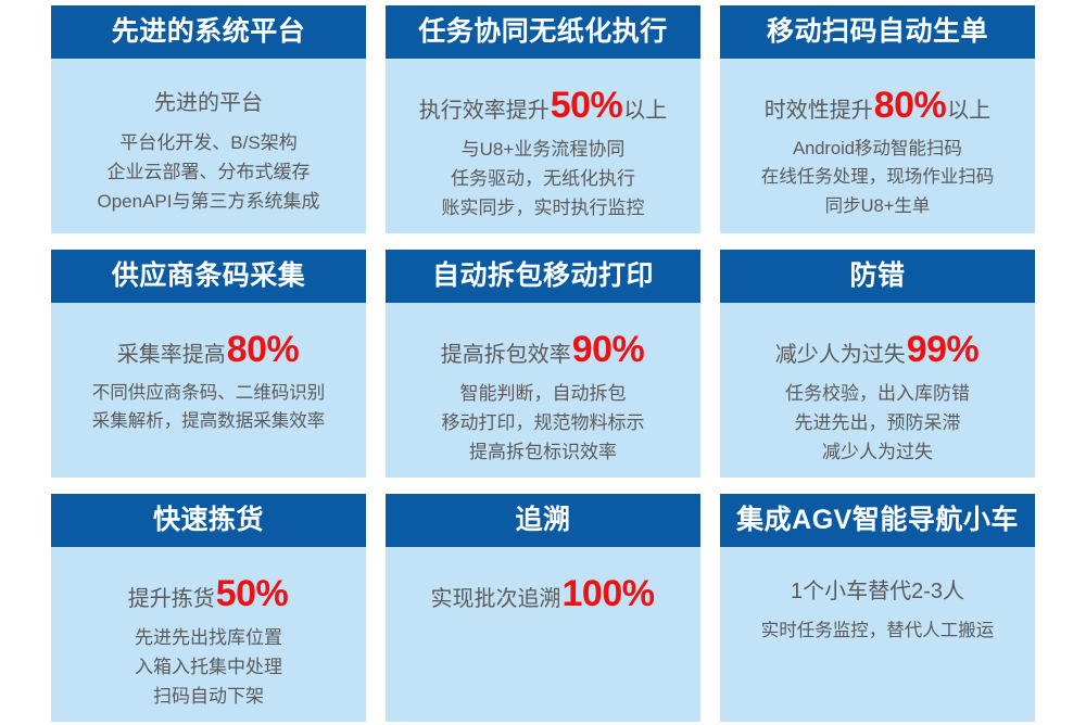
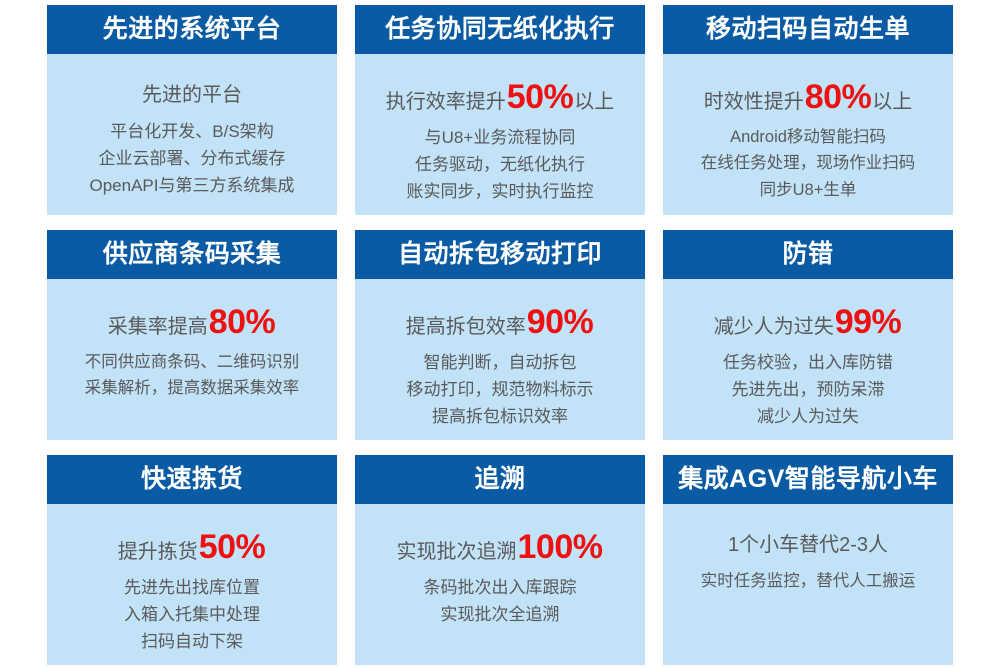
  先进的系统平台
  先进的平台
  平台化开发、B/S架构
  企业云部署、分布式缓存
  OpenAPI与第三方系统集成
  任务协同无纸化执行
  执行效率提升
  50%
  以上
  与U8+业务流程协同
  任务驱动，无纸化执行
  账实同步，实时执行监控
  移动扫码自动生单
  时效性提升
  80%
  以上
  Android移动智能扫码
  在线任务处理，现场作业扫码
  同步U8+生单
  供应商条码采集
  采集率提高
  80%
  不同供应商条码、二维码识别
  采集解析，提高数据采集效率
  自动拆包移动打印
  提高拆包效率
  90%
  智能判断，自动拆包
  移动打印，规范物料标示
  提高拆包标识效率
  防错
  减少人为过失
  99%
  任务校验，出入库防错
  先进先出，预防呆滞
  减少人为过失
  快速拣货
  提升拣货
  50%
  先进先出找库位置
  入箱入托集中处理
  扫码自动下架
  追溯
  实现批次追溯
  100%
+ 条码批次出入库跟踪
+ 实现批次全追溯
  集成AGV智能导航小车
  1个小车替代2-3人
  实时任务监控，替代人工搬运
